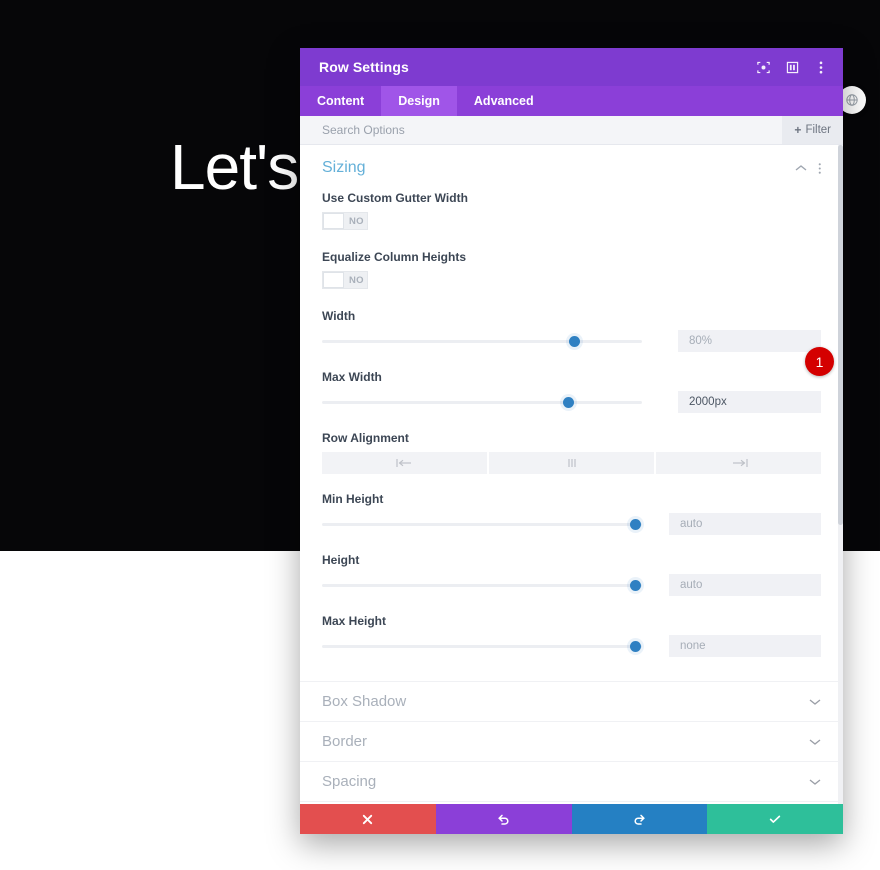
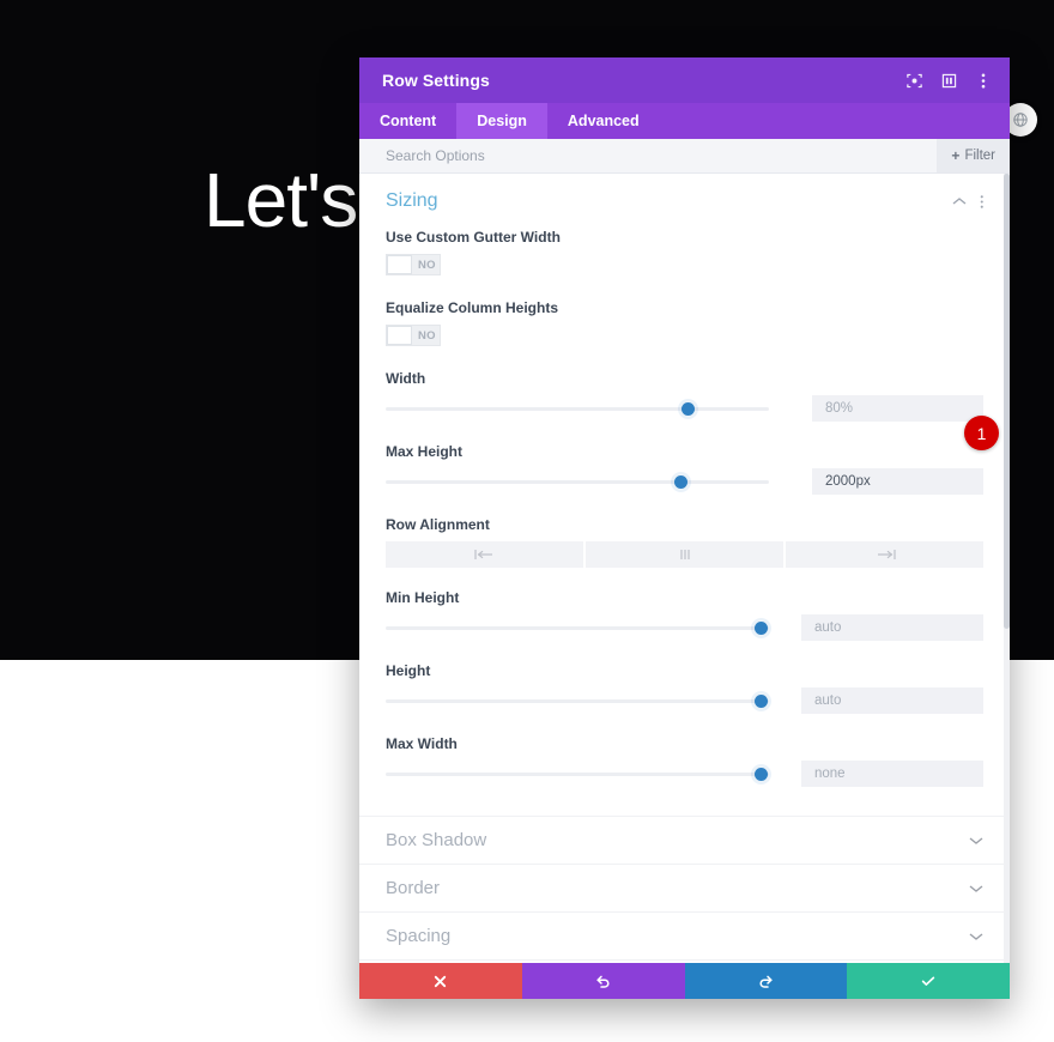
  Let's
  Row Settings
  Content
  Design
  Advanced
  Search Options
  +
  Filter
  Sizing
  Use Custom Gutter Width
  NO
  Equalize Column Heights
  NO
  Width
  80%
- Max Width
+ Max Height
  2000px
  Row Alignment
  Min Height
  auto
  Height
  auto
- Max Height
+ Max Width
  none
  Box Shadow
  Border
  Spacing
  1
